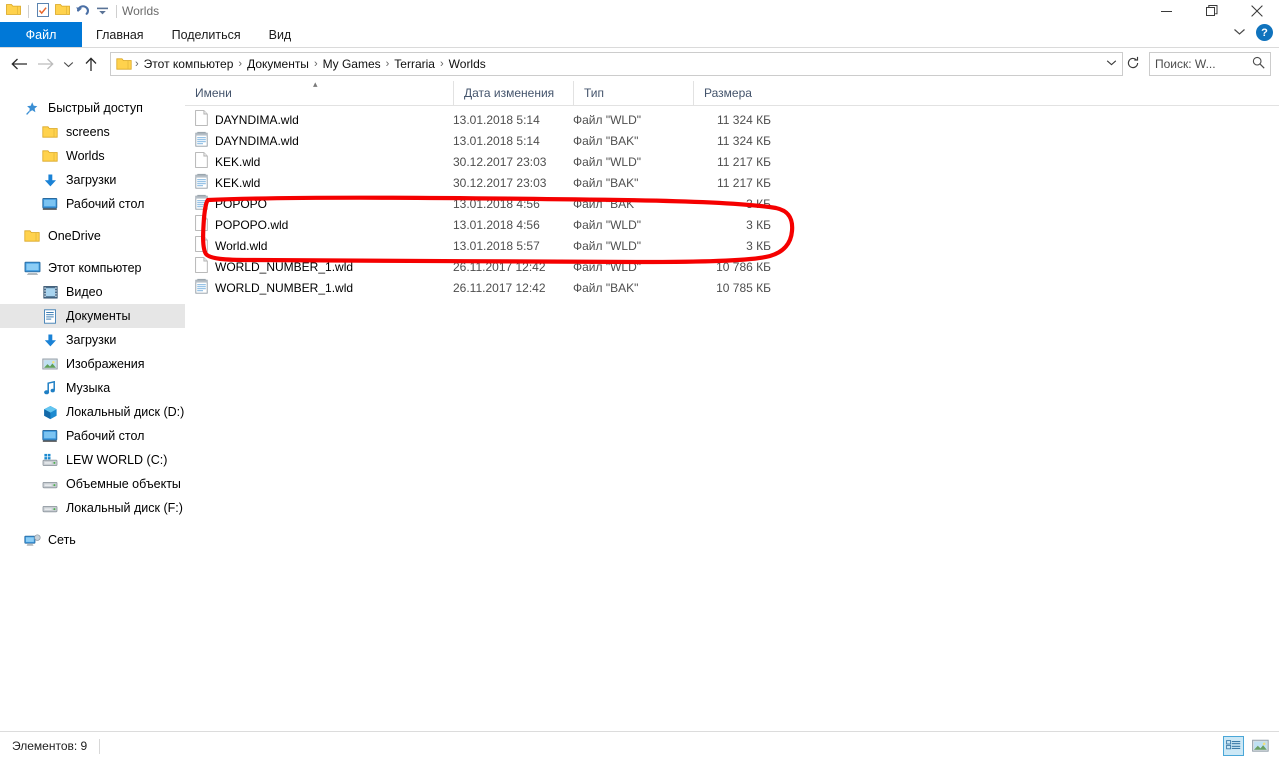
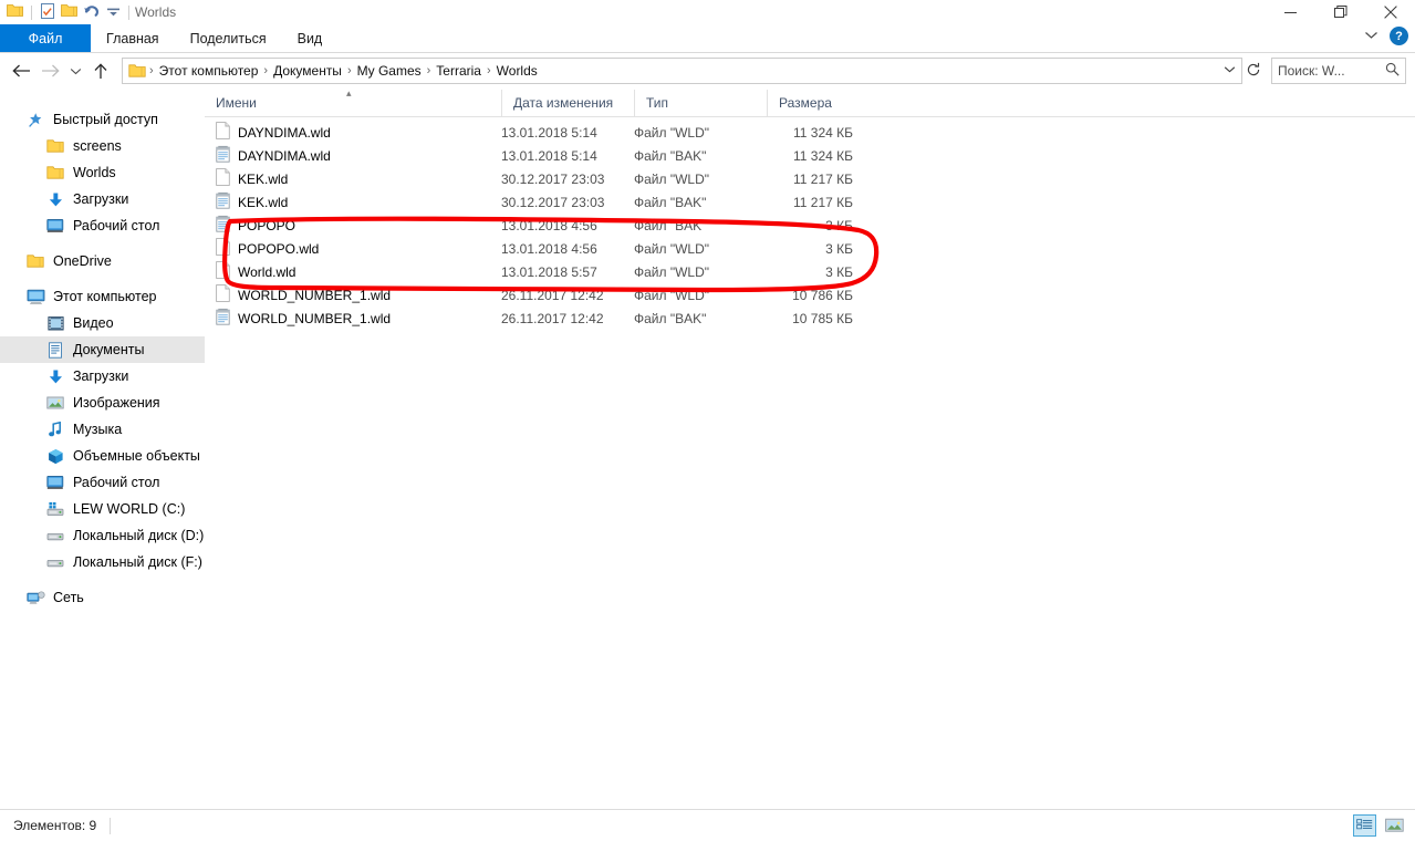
  Worlds
  Файл
  Главная
  Поделиться
  Вид
  ?
  ›
  Этот компьютер
  ›
  Документы
  ›
  My Games
  ›
  Terraria
  ›
  Worlds
  Поиск: W...
  Быстрый доступ
  screens
  Worlds
  Загрузки
  Рабочий стол
  OneDrive
  Этот компьютер
  Видео
  Документы
  Загрузки
  Изображения
  Музыка
- Локальный диск (D:)
+ Объемные объекты
  Рабочий стол
  LEW WORLD (C:)
- Объемные объекты
+ Локальный диск (D:)
  Локальный диск (F:)
  Сеть
  Имени
  Дата изменения
  Тип
  Размера
  ▴
  DAYNDIMA.wld
  13.01.2018 5:14
  Файл "WLD"
  11 324 КБ
  DAYNDIMA.wld
  13.01.2018 5:14
  Файл "BAK"
  11 324 КБ
  KEK.wld
  30.12.2017 23:03
  Файл "WLD"
  11 217 КБ
  KEK.wld
  30.12.2017 23:03
  Файл "BAK"
  11 217 КБ
  POPOPO
  13.01.2018 4:56
  Файл "BAK"
  POPOPO.wld
  13.01.2018 4:56
  Файл "WLD"
  3 КБ
  World.wld
  13.01.2018 5:57
  Файл "WLD"
  3 КБ
  WORLD_NUMBER_1.wld
  26.11.2017 12:42
  Файл "WLD"
  10 786 КБ
  WORLD_NUMBER_1.wld
  26.11.2017 12:42
  Файл "BAK"
  10 785 КБ
  Элементов: 9
